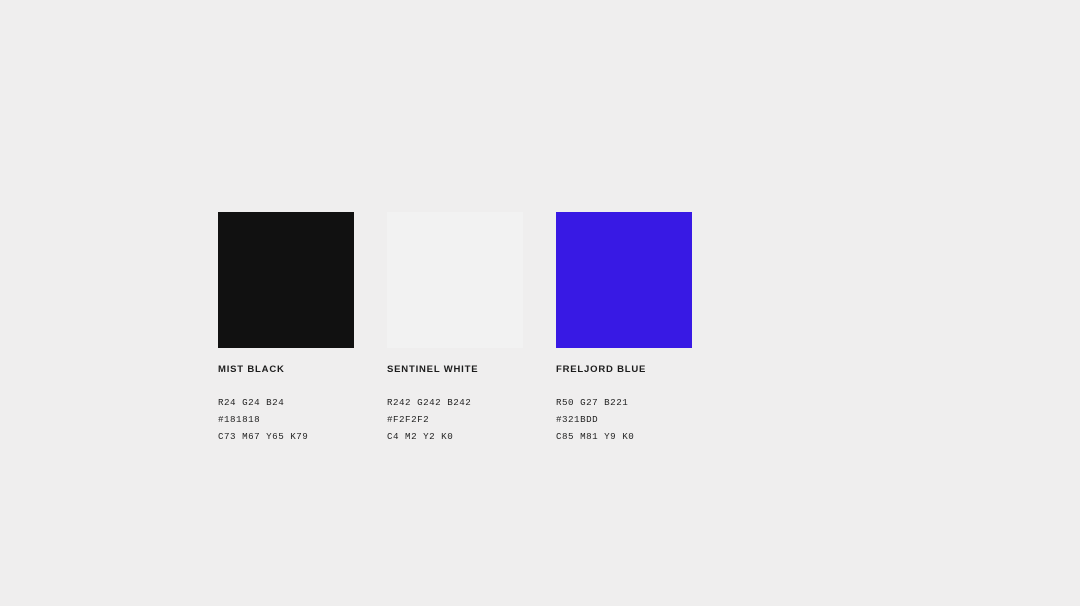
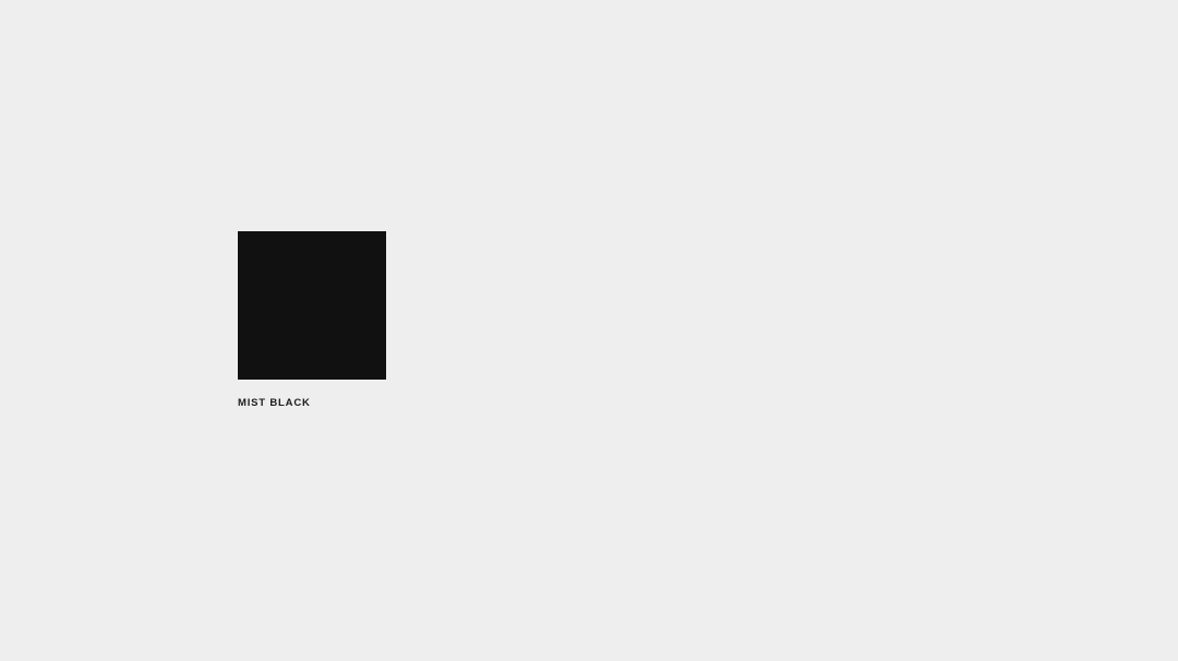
  MIST BLACK
- R24 G24 B24
- #181818
- C73 M67 Y65 K79
- SENTINEL WHITE
- R242 G242 B242
- #F2F2F2
- C4 M2 Y2 K0
- FRELJORD BLUE
- R50 G27 B221
- #321BDD
- C85 M81 Y9 K0
